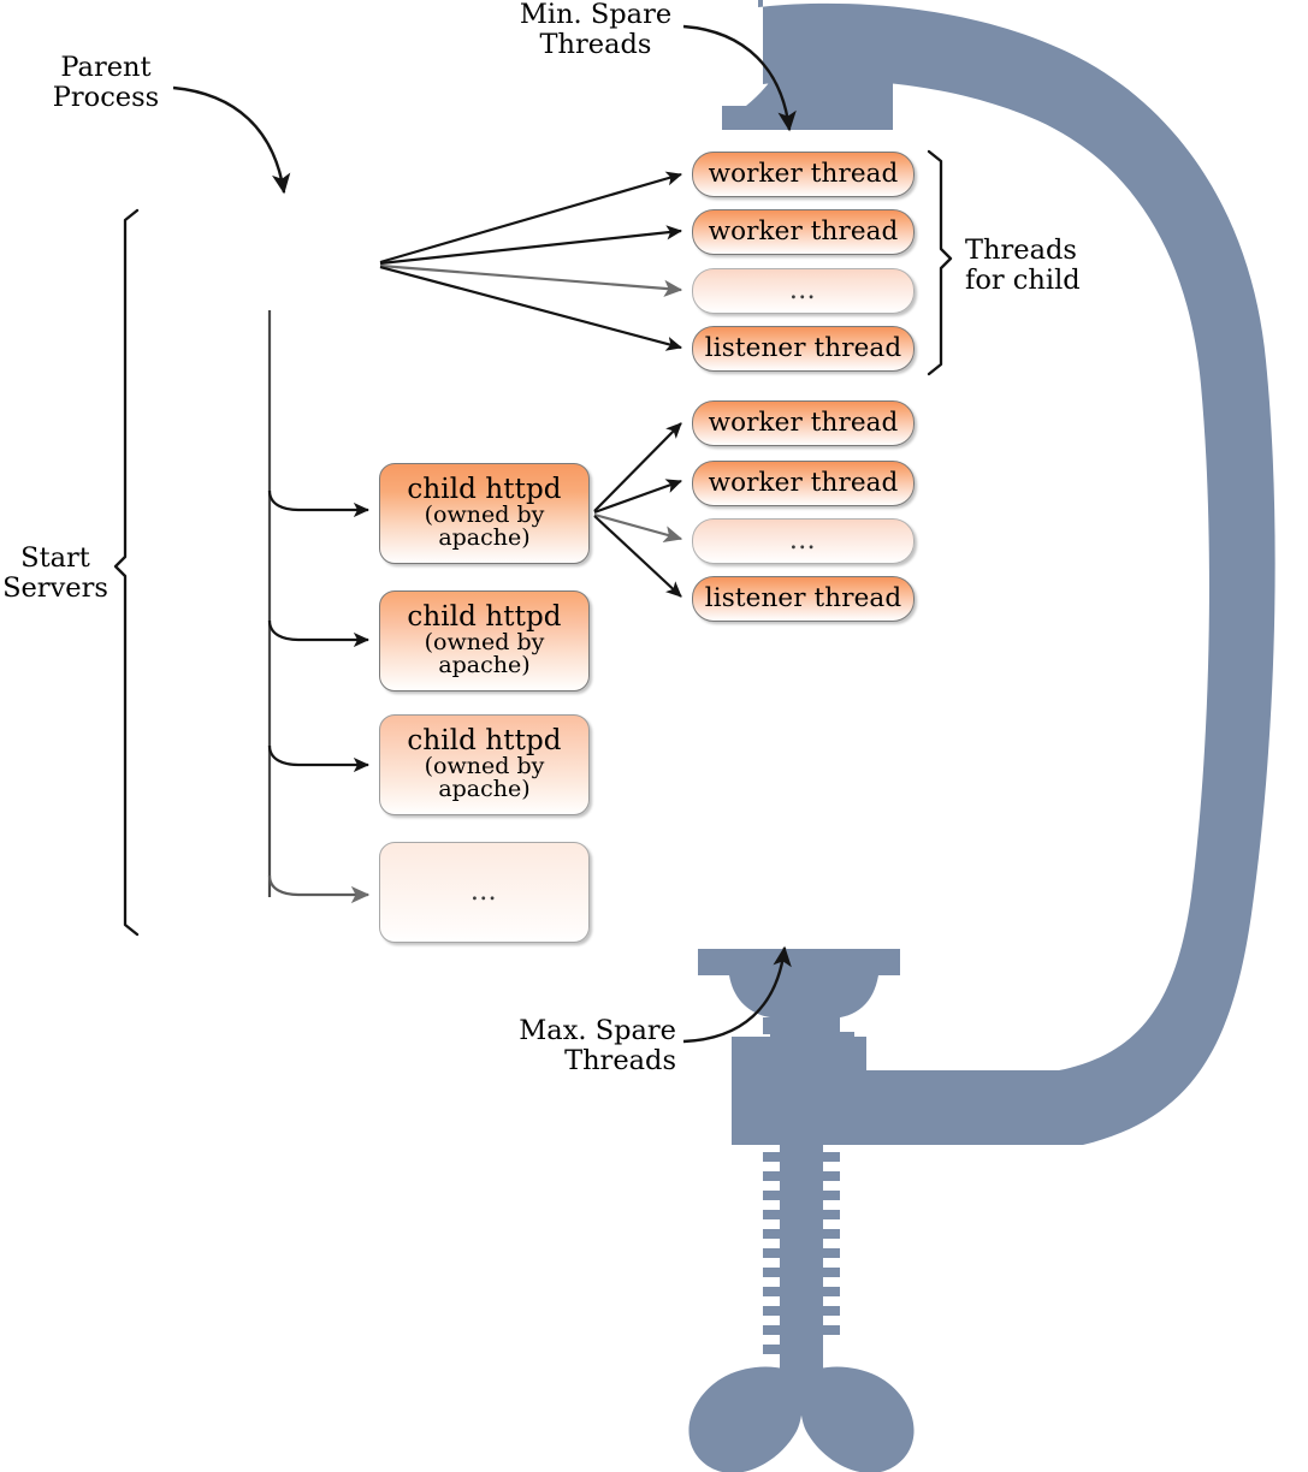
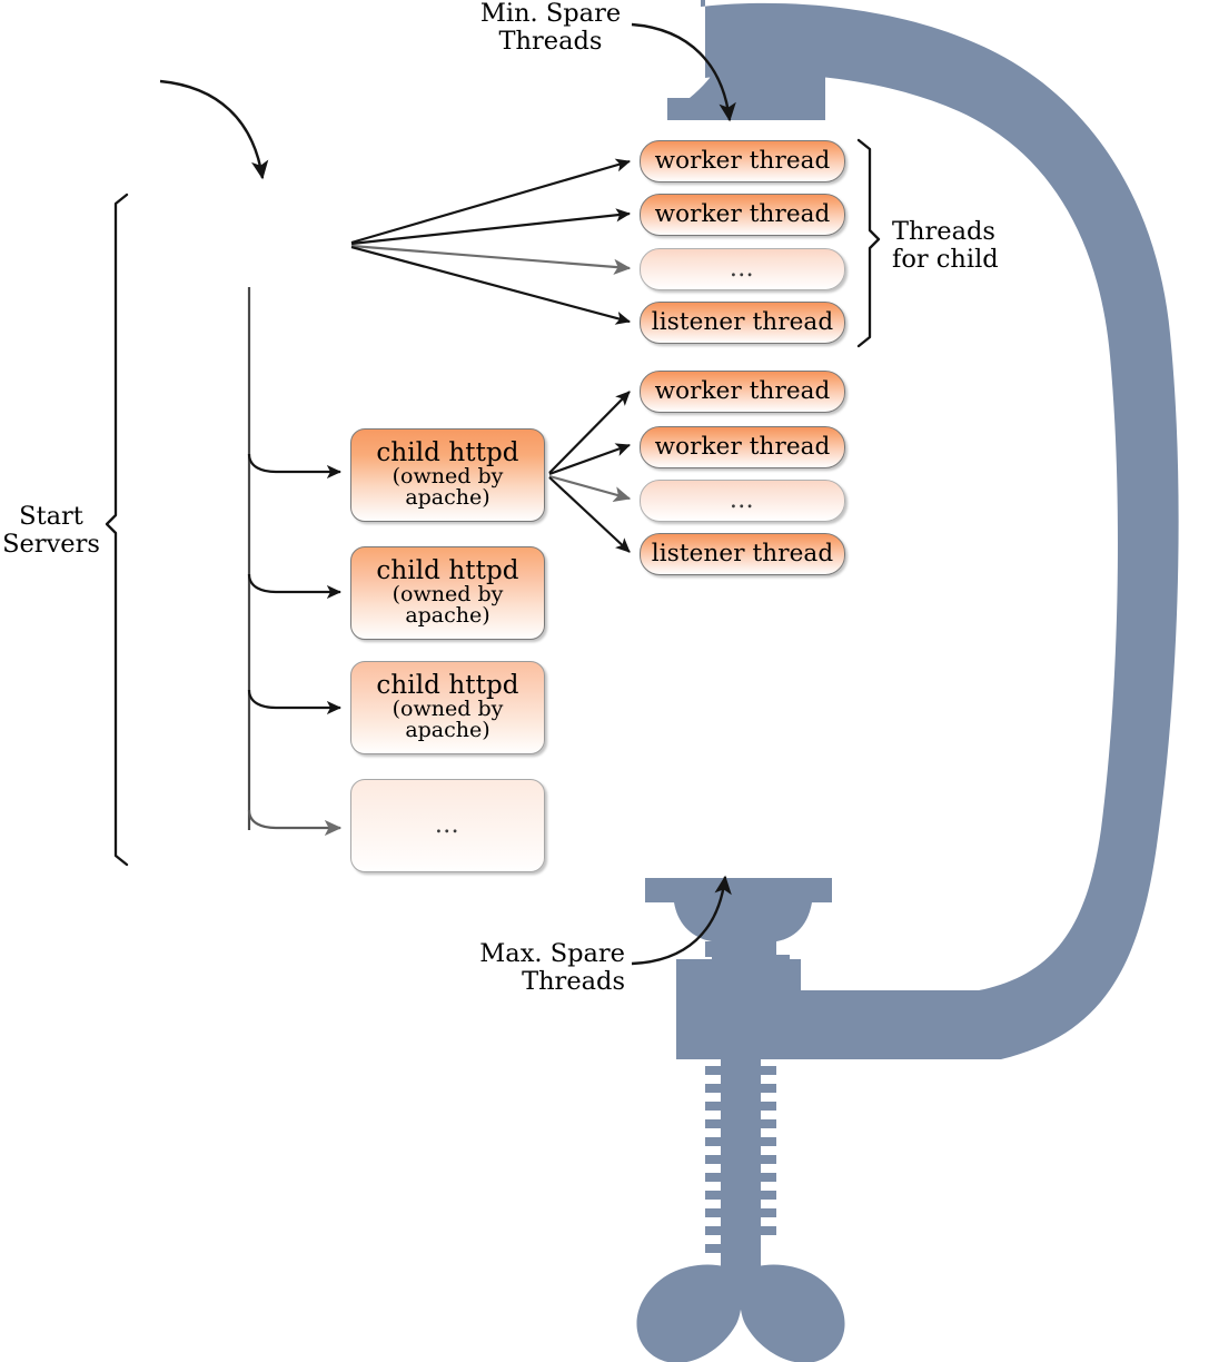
- Parent
- Process
  Min. Spare
  Threads
  Max. Spare
  Threads
  Start
  Servers
  Threads
  for child
  child httpd
  (owned by apache)
  child httpd
  (owned by apache)
  child httpd
  (owned by apache)
  …
  worker thread
  worker thread
  …
  listener thread
  worker thread
  worker thread
  …
  listener thread
